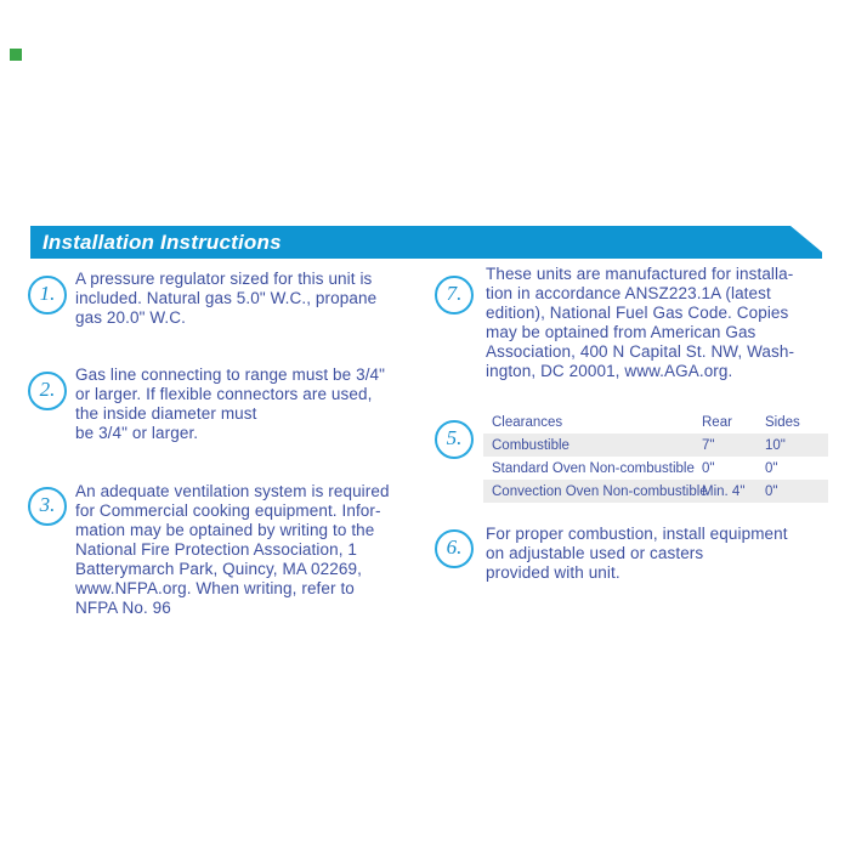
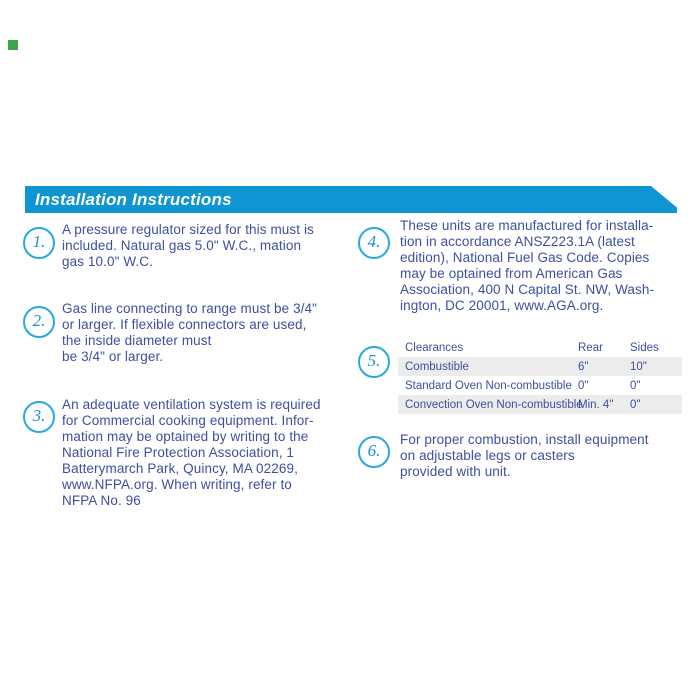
  Installation Instructions
  1.
- A pressure regulator sized for this unit is
+ A pressure regulator sized for this must is
- included. Natural gas 5.0" W.C., propane
+ included. Natural gas 5.0" W.C., mation
- gas 20.0" W.C.
+ gas 10.0" W.C.
  2.
  Gas line connecting to range must be 3/4"
  or larger. If flexible connectors are used,
  the inside diameter must
  be 3/4" or larger.
  3.
  An adequate ventilation system is required
  for Commercial cooking equipment. Infor-
  mation may be optained by writing to the
  National Fire Protection Association, 1
  Batterymarch Park, Quincy, MA 02269,
  www.NFPA.org. When writing, refer to
  NFPA No. 96
- 7.
+ 4.
  These units are manufactured for installa-
  tion in accordance ANSZ223.1A (latest
  edition), National Fuel Gas Code. Copies
  may be optained from American Gas
  Association, 400 N Capital St. NW, Wash-
  ington, DC 20001, www.AGA.org.
  5.
  Clearances
  Rear
  Sides
  Combustible
- 7"
+ 6"
  10"
  Standard Oven Non-combustible
  0"
  0"
  Convection Oven Non-combustible
  Min. 4"
  0"
  6.
  For proper combustion, install equipment
- on adjustable used or casters
+ on adjustable legs or casters
  provided with unit.
